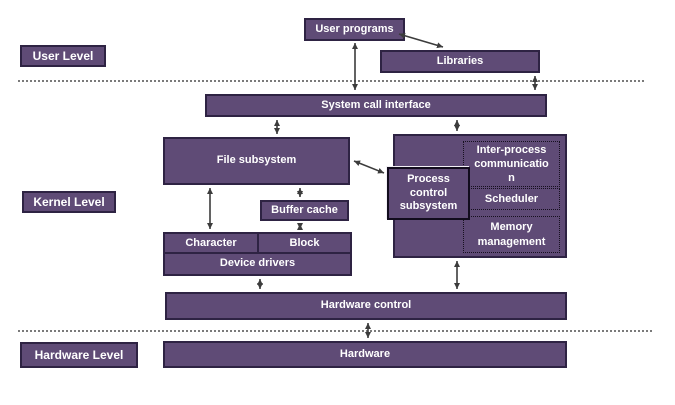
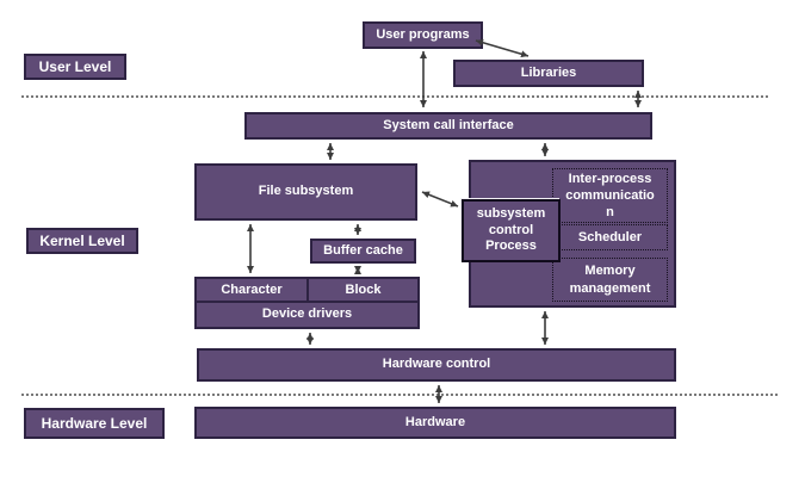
  User Level
  Kernel Level
  Hardware Level
  User programs
  Libraries
  System call interface
  File subsystem
  Buffer cache
  Character
  Block
  Device drivers
  Inter-process
  communicatio
  n
  Scheduler
  Memory
  management
- Process
+ subsystem
  control
- subsystem
+ Process
  Hardware control
  Hardware
